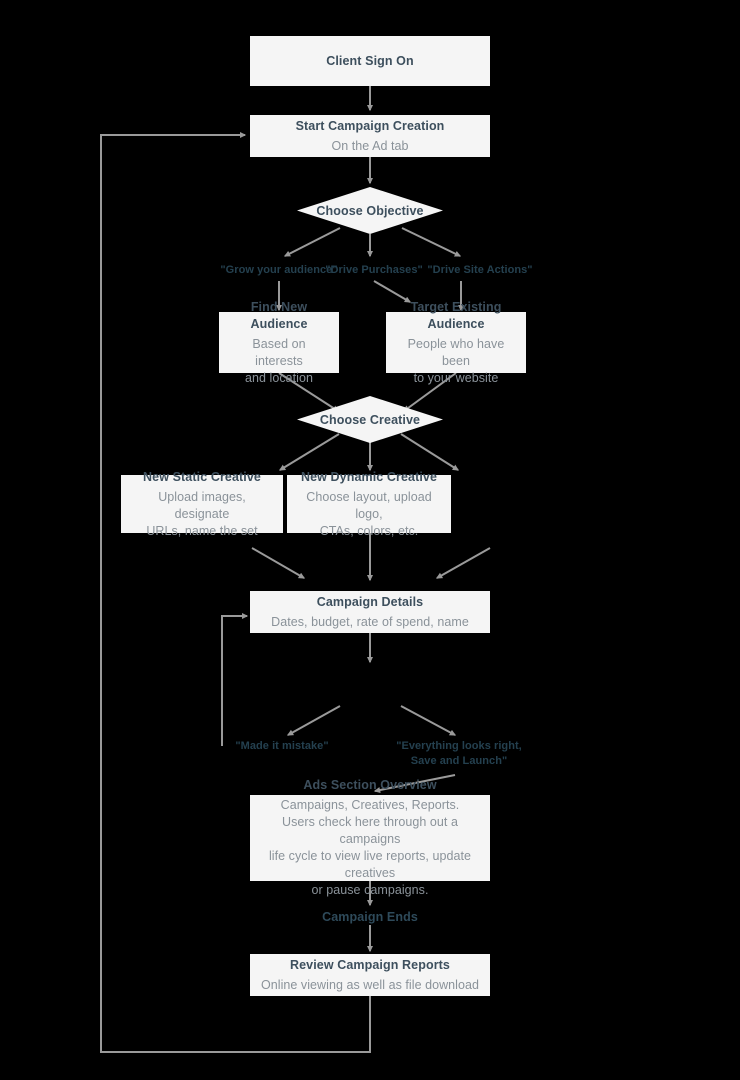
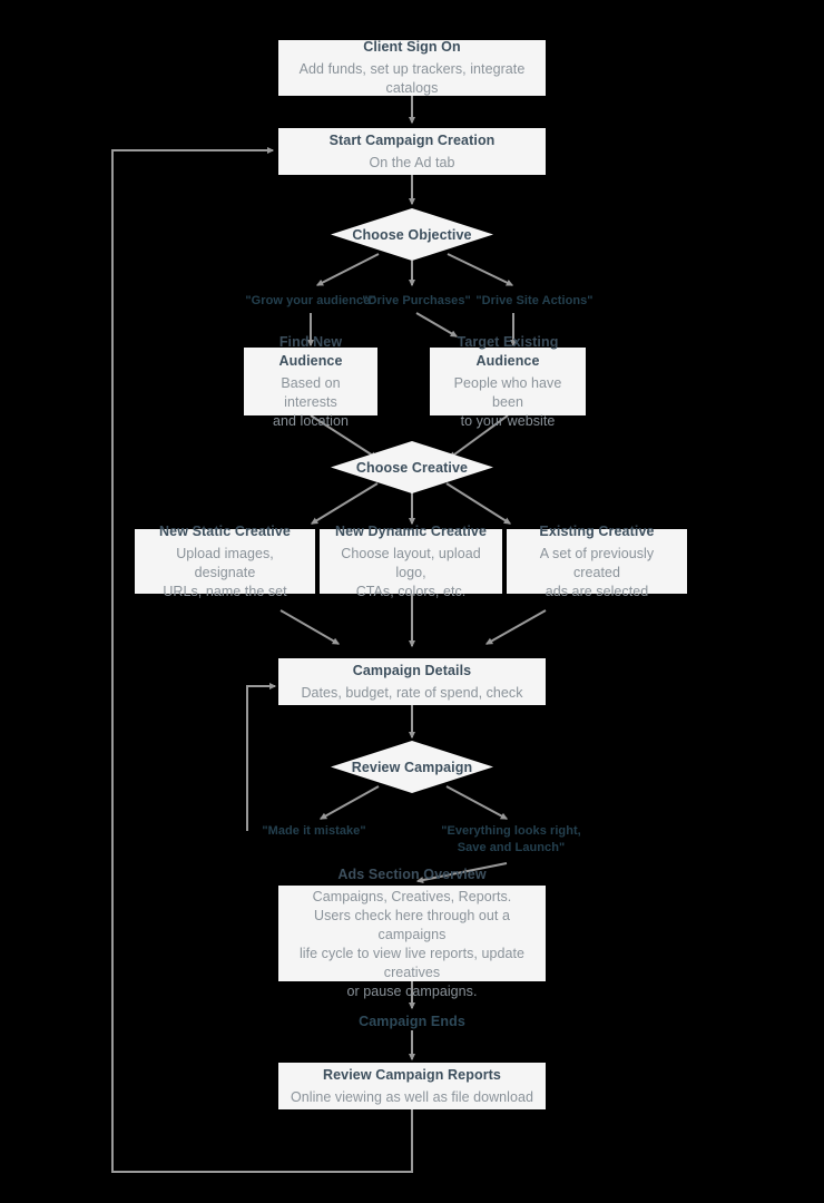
  Client Sign On
+ Add funds, set up trackers, integrate catalogs
  Start Campaign Creation
  On the Ad tab
  Choose Objective
  "Grow your audience"
  "Drive Purchases"
  "Drive Site Actions"
  Find New Audience
  Based on interests
  and location
  Target Existing Audience
  People who have been
  to your website
  Choose Creative
  New Static Creative
  Upload images, designate
  URLs, name the set
  New Dynamic Creative
  Choose layout, upload logo,
  CTAs, colors, etc.
+ Existing Creative
+ A set of previously created
+ ads are selected
  Campaign Details
- Dates, budget, rate of spend, name
+ Dates, budget, rate of spend, check
+ Review Campaign
  "Made it mistake"
  "Everything looks right,
  Save and Launch"
  Ads Section Overview
  Campaigns, Creatives, Reports.
  Users check here through out a campaigns
  life cycle to view live reports, update creatives
  or pause campaigns.
  Campaign Ends
  Review Campaign Reports
  Online viewing as well as file download
